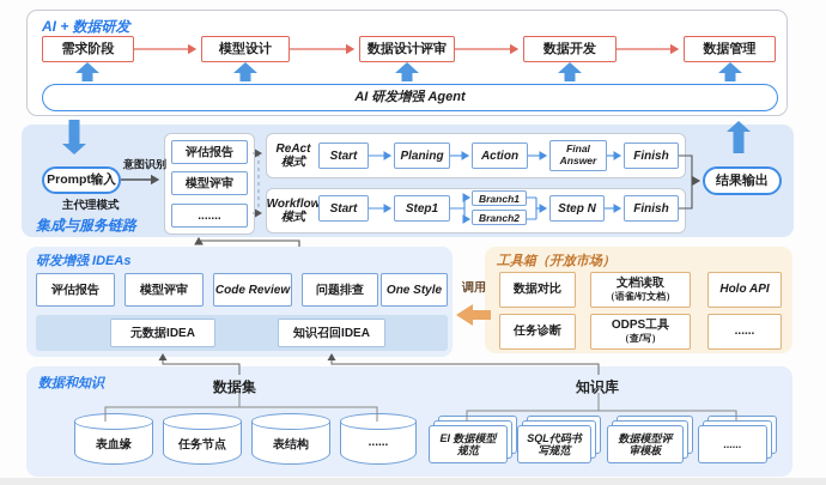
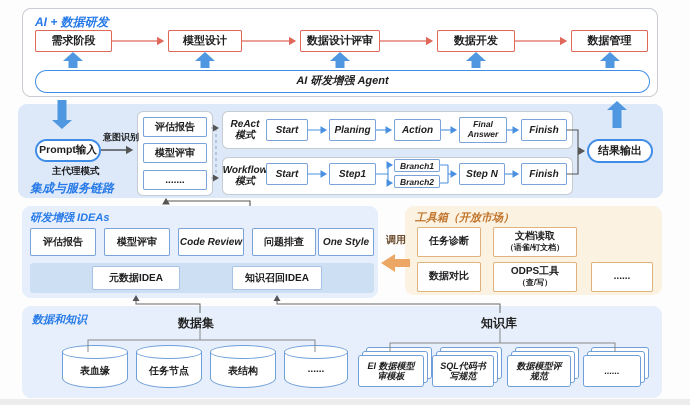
  AI + 数据研发
  需求阶段
  模型设计
  数据设计评审
  数据开发
  数据管理
  AI 研发增强 Agent
  Prompt输入
  意图识别
  主代理模式
  集成与服务链路
  评估报告
  模型评审
  .......
  ReAct
  模式
  Start
  Planing
  Action
  Final
  Answer
  Finish
  Workflow
  模式
  Start
  Step1
  Branch1
  Branch2
  Step N
  Finish
  结果输出
  研发增强 IDEAs
  评估报告
  模型评审
  Code Review
  问题排查
  One Style
  元数据IDEA
  知识召回IDEA
  调用
  工具箱（开放市场）
- 数据对比
+ 任务诊断
  文档读取
  （语雀/钉文档）
- Holo API
- 任务诊断
+ 数据对比
  ODPS工具
  （查/写）
  ......
  数据和知识
  数据集
  知识库
  表血缘
  任务节点
  表结构
  ......
  EI 数据模型
- 规范
+ 审模板
  SQL代码书
  写规范
  数据模型评
- 审模板
+ 规范
  ......
